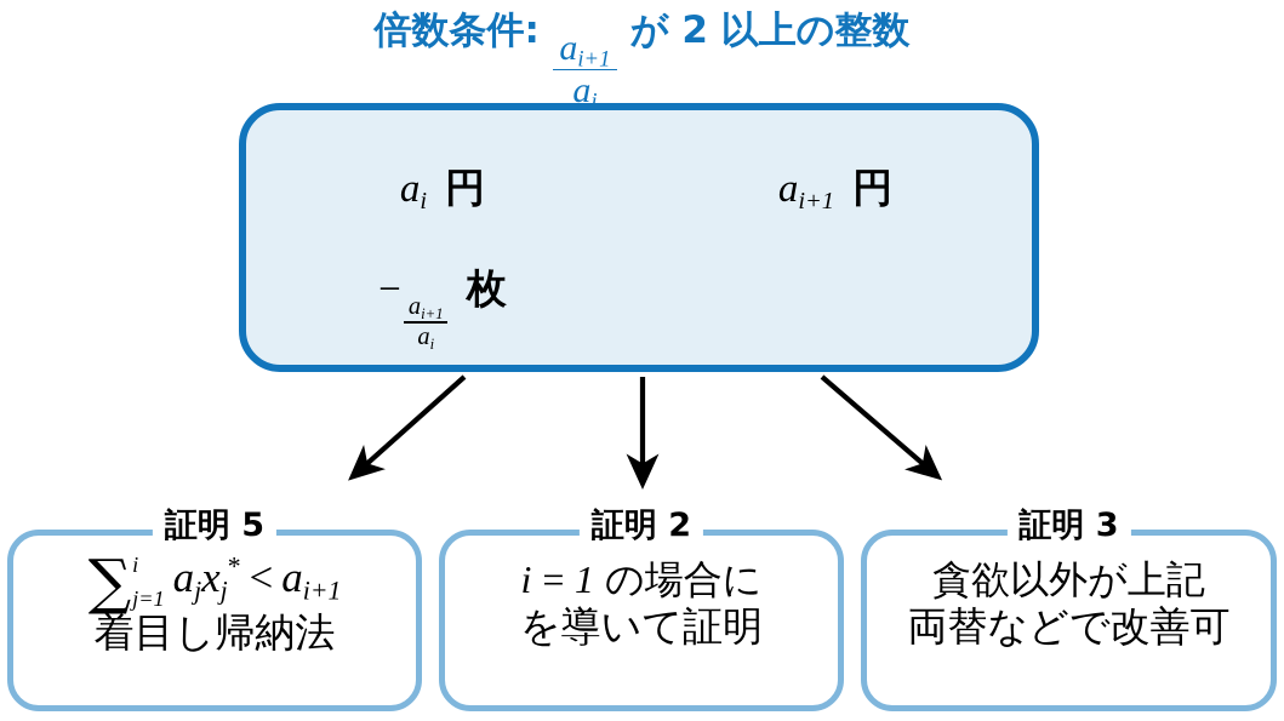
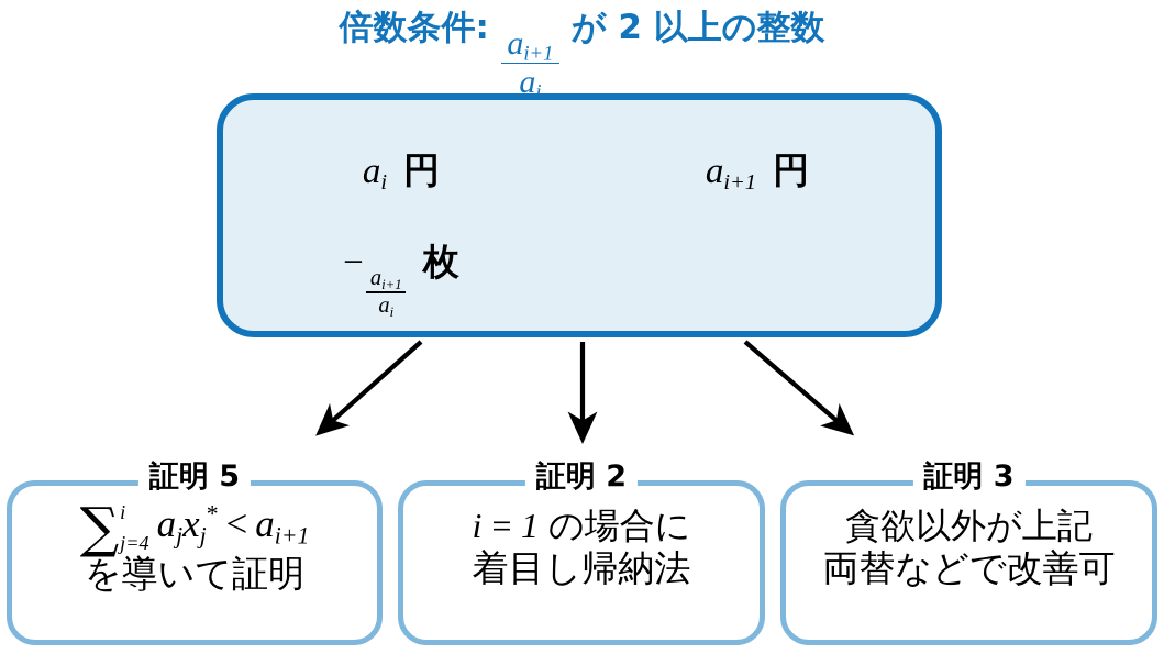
  倍数条件:
  ai+1
  が 2 以上の整数
  ai 円
  ai+1 円
  −
  ai+1
  ai
  枚
  証明 5
  ∑
  i
- j=1
+ j=4
  ajxj* < ai+1
- 着目し帰納法
+ を導いて証明
  証明 2
  i = 1 の場合に
- を導いて証明
+ 着目し帰納法
  証明 3
  貪欲以外が上記
  両替などで改善可
